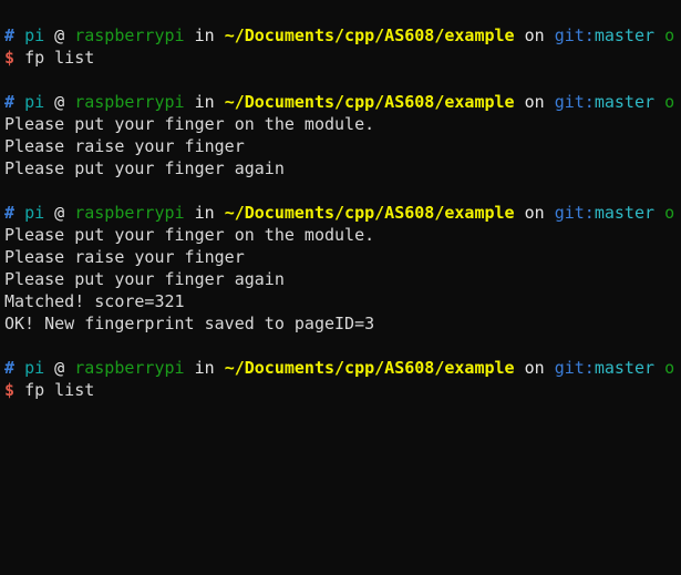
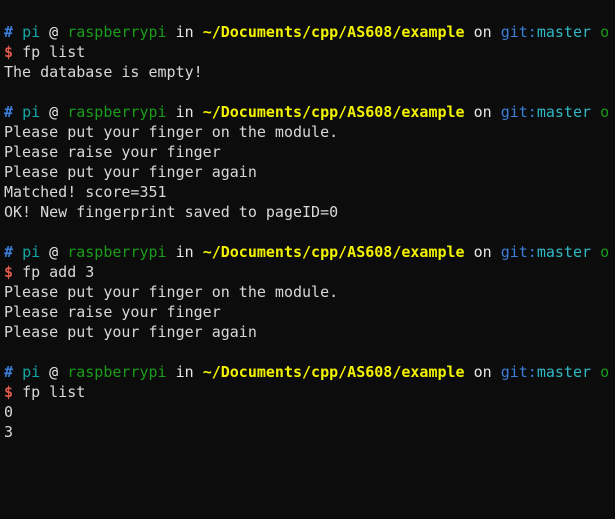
  # pi @ raspberrypi in ~/Documents/cpp/AS608/example on git:master o
  $ fp list
+ The database is empty!
  # pi @ raspberrypi in ~/Documents/cpp/AS608/example on git:master o
  Please put your finger on the module.
  Please raise your finger
  Please put your finger again
+ Matched! score=351
+ OK! New fingerprint saved to pageID=0
  # pi @ raspberrypi in ~/Documents/cpp/AS608/example on git:master o
+ $ fp add 3
  Please put your finger on the module.
  Please raise your finger
  Please put your finger again
- Matched! score=321
- OK! New fingerprint saved to pageID=3
  # pi @ raspberrypi in ~/Documents/cpp/AS608/example on git:master o
  $ fp list
+ 0
+ 3
